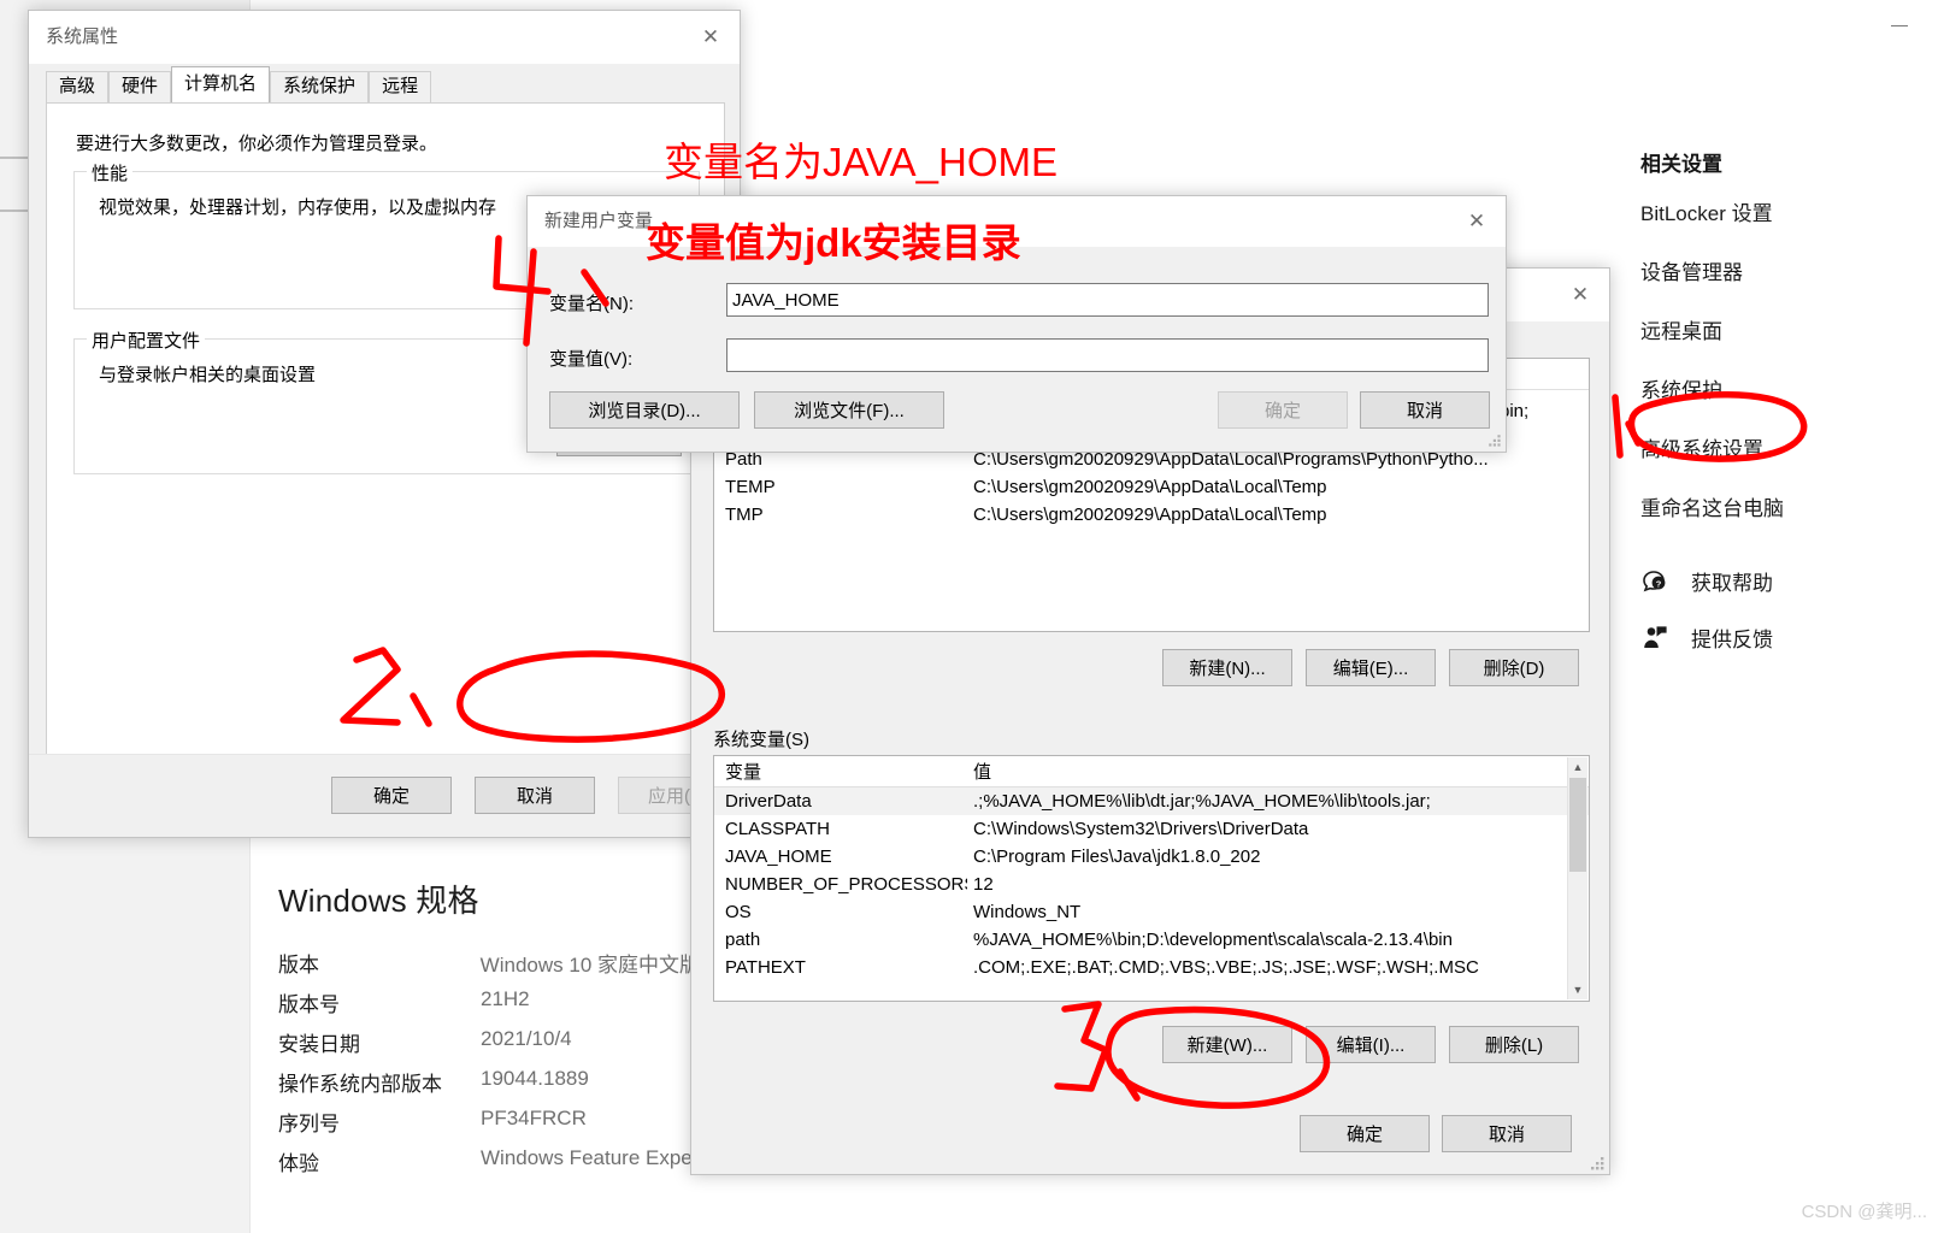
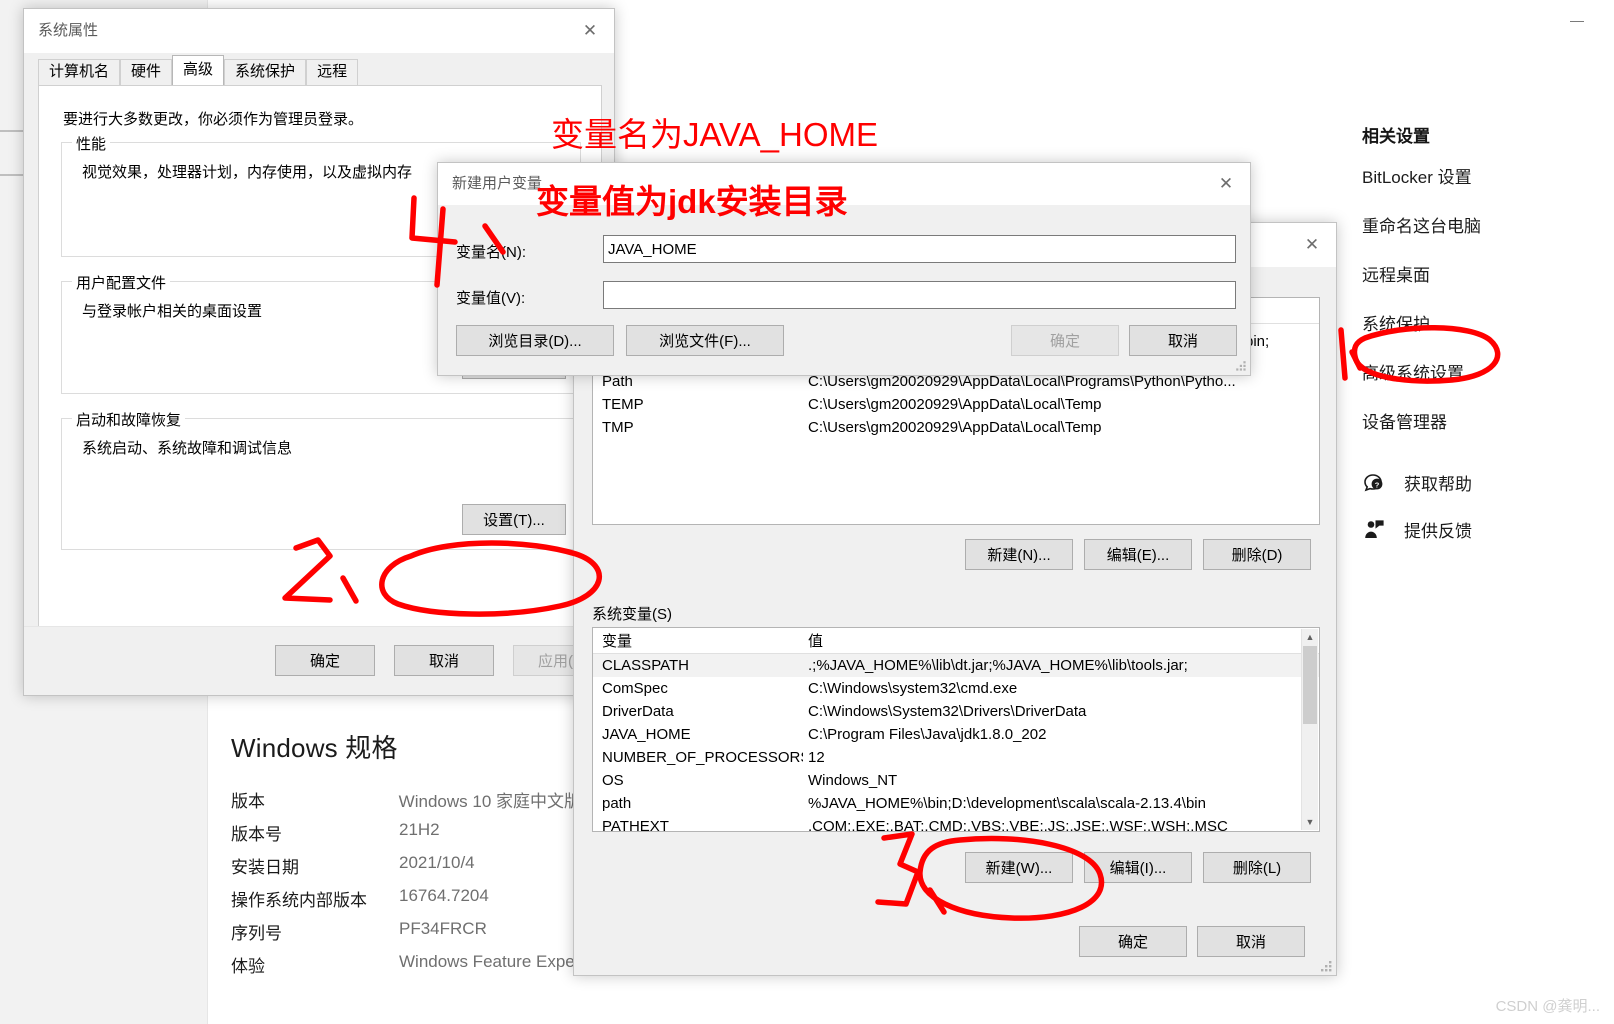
  Windows 规格
  版本
  Windows 10 家庭中文
  版本号
  21H2
  安装日期
  2021/10/4
  操作系统内部版本
- 19044.1889
+ 16764.7204
  序列号
  PF34FRCR
  体验
  Windows Feature Expe
  相关设置
  BitLocker 设置
- 设备管理器
+ 重命名这台电脑
  远程桌面
  系统保护
  级系统设置
- 重命名这台电脑
+ 设备管理器
  ?
  获取帮助
  提供反馈
  系统属性
  ✕
- 高级
+ 计算机名
  硬件
- 计算机名
+ 高级
  系统保护
  远程
  要进行大多数更改，你必须作为管理员登录。
  性能
  视觉效果，处理器计划，内存使用，以及虚拟内存
  用户配置文件
  与登录帐户相关的桌面设置
+ 启动和故障恢复
+ 系统启动、系统故障和调试信息
+ 设置(T)...
  确定
  取消
  ✕
  Path
  C:\Users\gm20020929\AppData\Local\Programs\Python\Pytho...
  TEMP
  C:\Users\gm20020929\AppData\Local\Temp
  TMP
  C:\Users\gm20020929\AppData\Local\Temp
  in;
  新建(N)...
  编辑(E)...
  删除(D)
  系统变量(S)
  变量
  值
- DriverData
+ CLASSPATH
  .;%JAVA_HOME%\lib\dt.jar;%JAVA_HOME%\lib\tools.jar;
+ ComSpec
+ C:\Windows\system32\cmd.exe
- CLASSPATH
+ DriverData
  C:\Windows\System32\Drivers\DriverData
  JAVA_HOME
  C:\Program Files\Java\jdk1.8.0_202
  NUMBER_OF_PROCESSOR
  12
  OS
  Windows_NT
  path
  %JAVA_HOME%\bin;D:\development\scala\scala-2.13.4\bin
  PATHEXT
  .COM;.EXE;.BAT;.CMD;.VBS;.VBE;.JS;.JSE;.WSF;.WSH;.MSC
  ▲
  ▼
  新建(W)...
  编辑(I)...
  删除(L)
  确定
  取消
  新建用户变量
  ✕
  变量名N):
  JAVA_HOME
  变量值(V):
  浏览目录(D)...
  浏览文件(F)...
  确定
  取消
  变量名为JAVA_HOME
  变量值为jdk安装目录
  CSDN @龚明...
